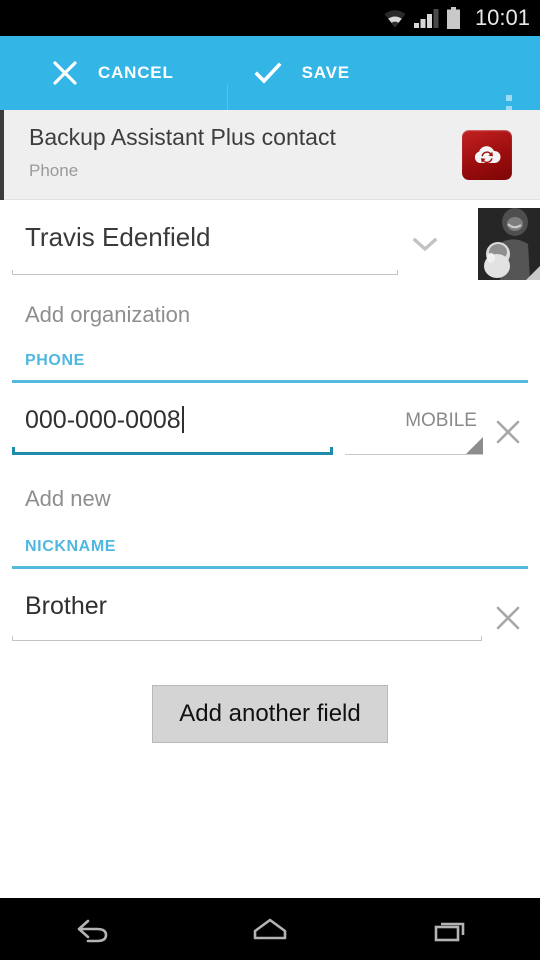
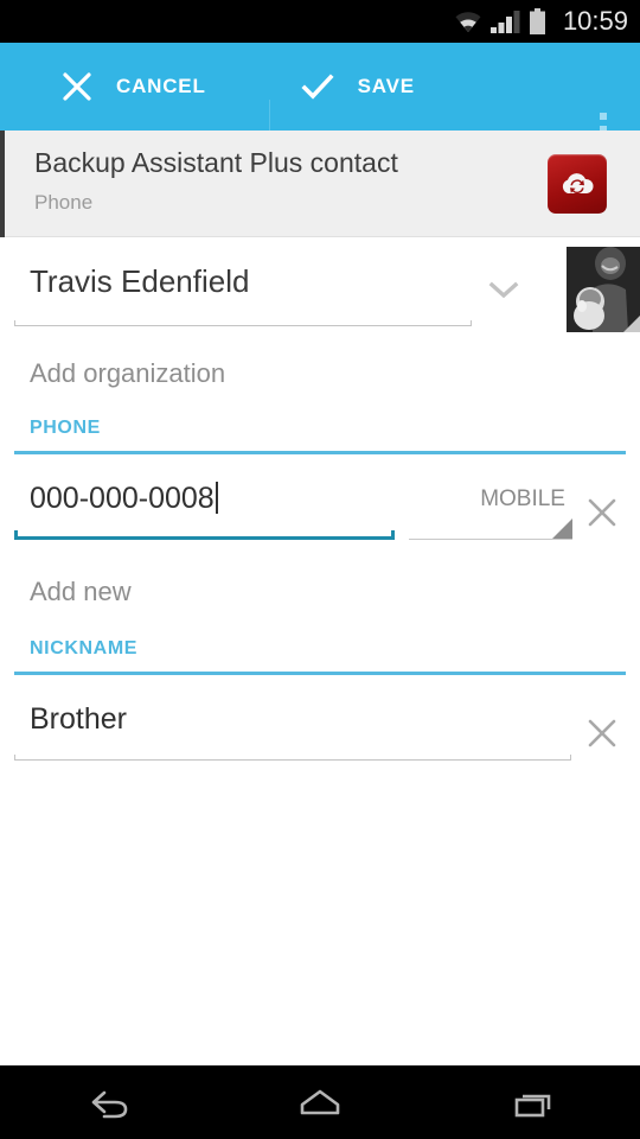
- 10:01
+ 10:59
  CANCEL
  SAVE
  Backup Assistant Plus contact
  Phone
  Travis Edenfield
  Add organization
  PHONE
  000-000-0008
  MOBILE
  Add new
  NICKNAME
  Brother
- Add another field
